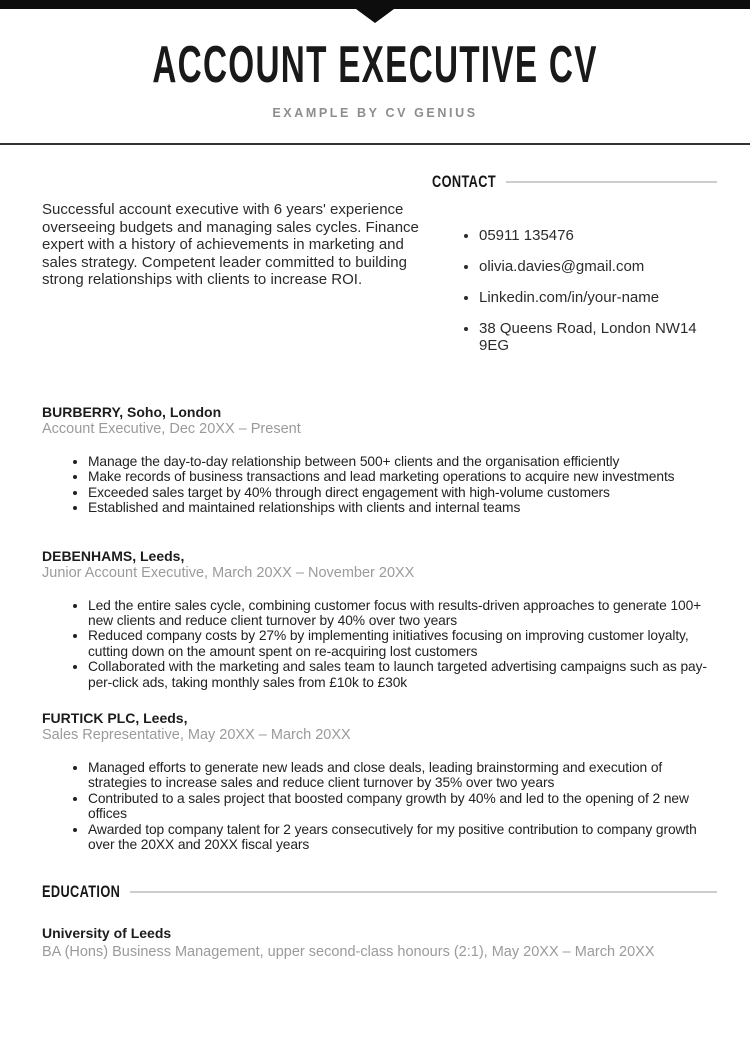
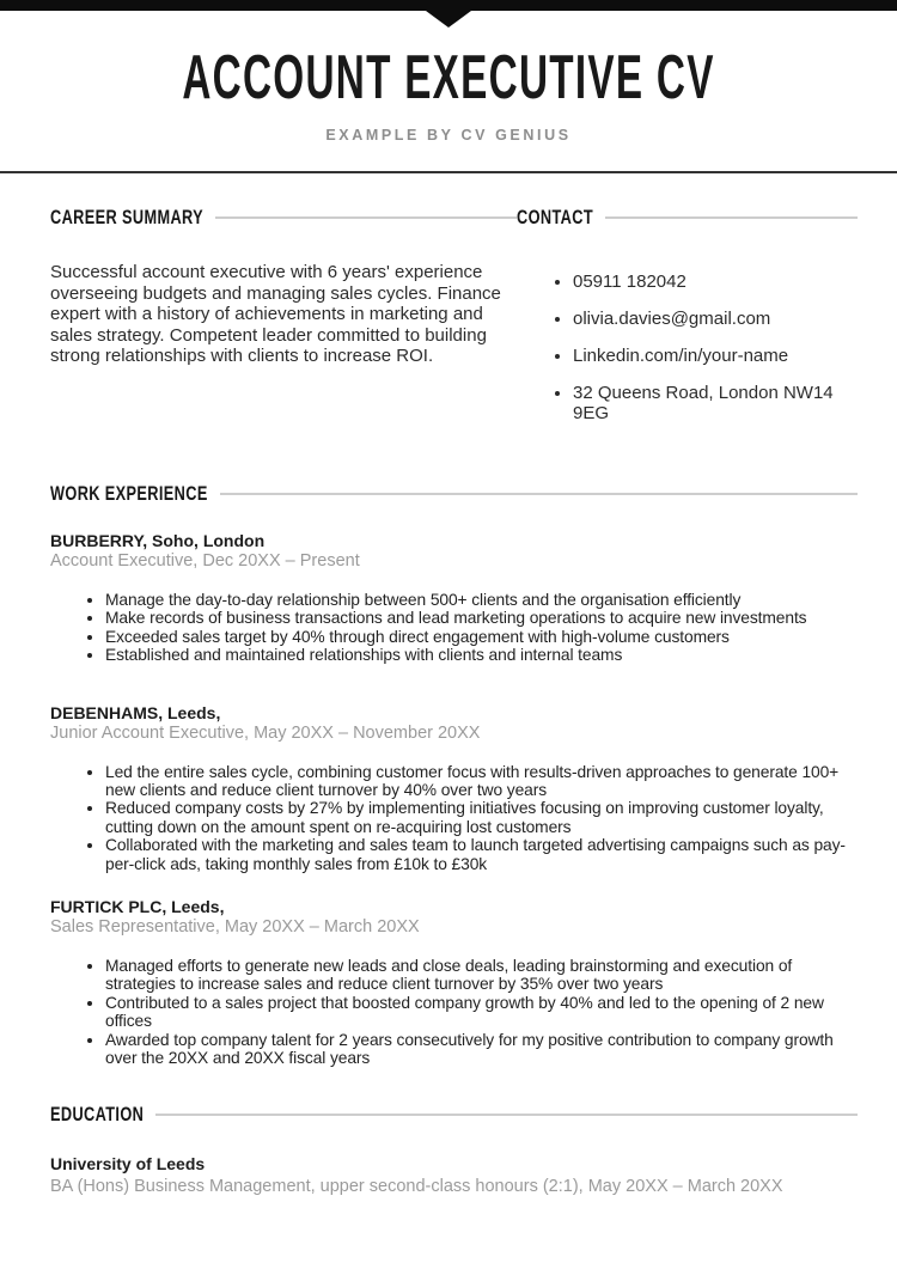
  ACCOUNT EXECUTIVE CV
  EXAMPLE BY CV GENIUS
+ CAREER SUMMARY
  Successful account executive with 6 years' experience overseeing budgets and managing sales cycles. Finance expert with a history of achievements in marketing and sales strategy. Competent leader committed to building strong relationships with clients to increase ROI.
  CONTACT
- 05911 135476
+ 05911 182042
  olivia.davies@gmail.com
  Linkedin.com/in/your-name
- 38 Queens Road, London NW14 9EG
+ 32 Queens Road, London NW14 9EG
+ WORK EXPERIENCE
  BURBERRY, Soho, London
  Account Executive, Dec 20XX – Present
  Manage the day-to-day relationship between 500+ clients and the organisation efficiently
  Make records of business transactions and lead marketing operations to acquire new investments
  Exceeded sales target by 40% through direct engagement with high-volume customers
  Established and maintained relationships with clients and internal teams
  DEBENHAMS, Leeds,
- Junior Account Executive, March 20XX – November 20XX
+ Junior Account Executive, May 20XX – November 20XX
  Led the entire sales cycle, combining customer focus with results-driven approaches to generate 100+ new clients and reduce client turnover by 40% over two years
  Reduced company costs by 27% by implementing initiatives focusing on improving customer loyalty, cutting down on the amount spent on re-acquiring lost customers
  Collaborated with the marketing and sales team to launch targeted advertising campaigns such as pay-per-click ads, taking monthly sales from £10k to £30k
  FURTICK PLC, Leeds,
  Sales Representative, May 20XX – March 20XX
  Managed efforts to generate new leads and close deals, leading brainstorming and execution of strategies to increase sales and reduce client turnover by 35% over two years
  Contributed to a sales project that boosted company growth by 40% and led to the opening of 2 new offices
  Awarded top company talent for 2 years consecutively for my positive contribution to company growth over the 20XX and 20XX fiscal years
  EDUCATION
  University of Leeds
  BA (Hons) Business Management, upper second-class honours (2:1), May 20XX – March 20XX
